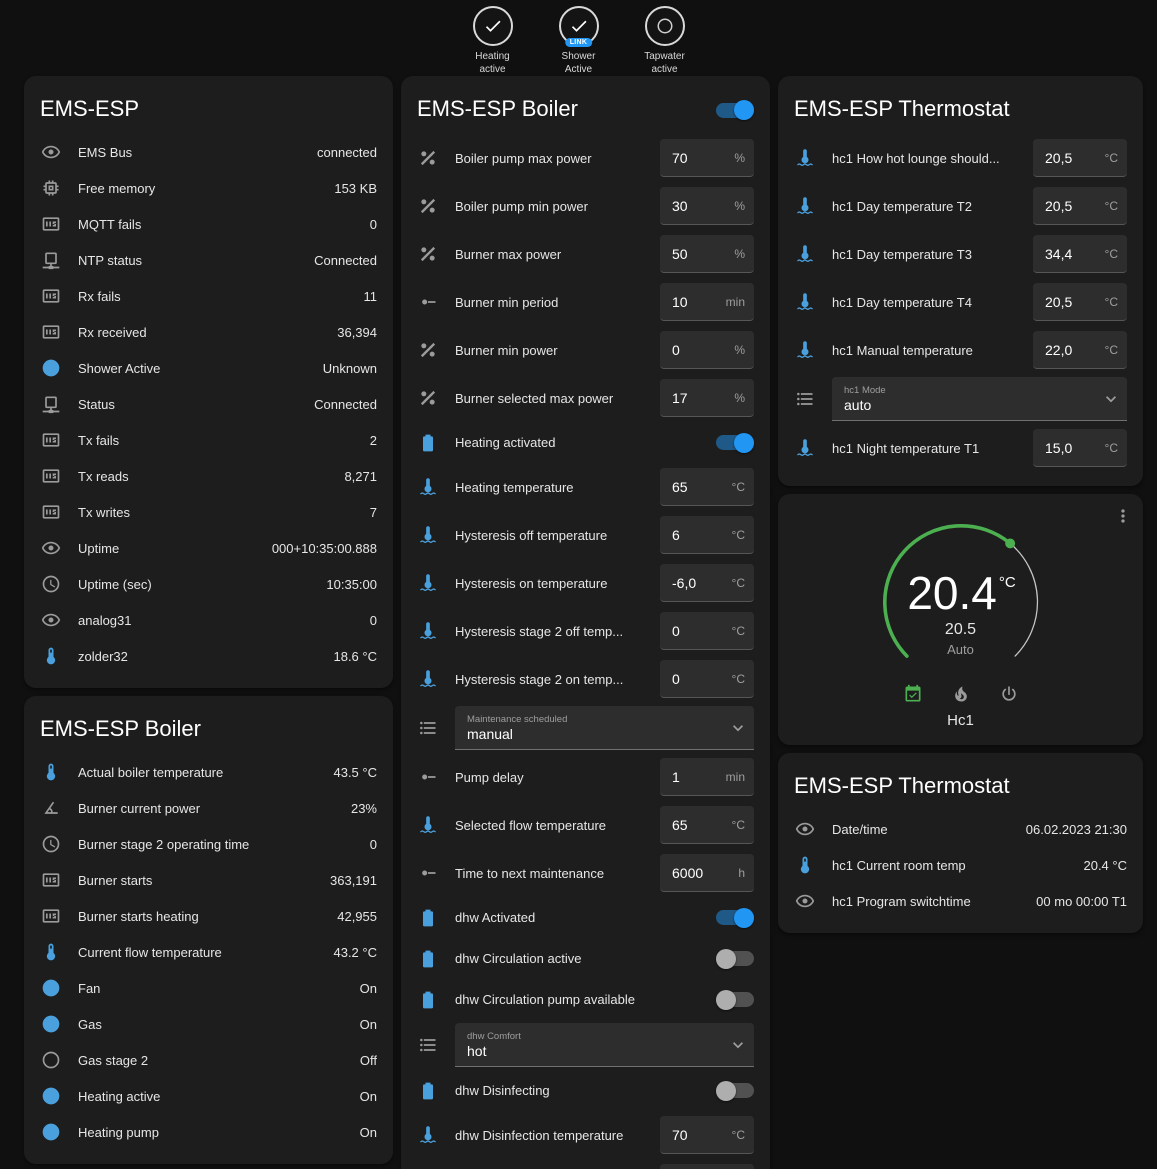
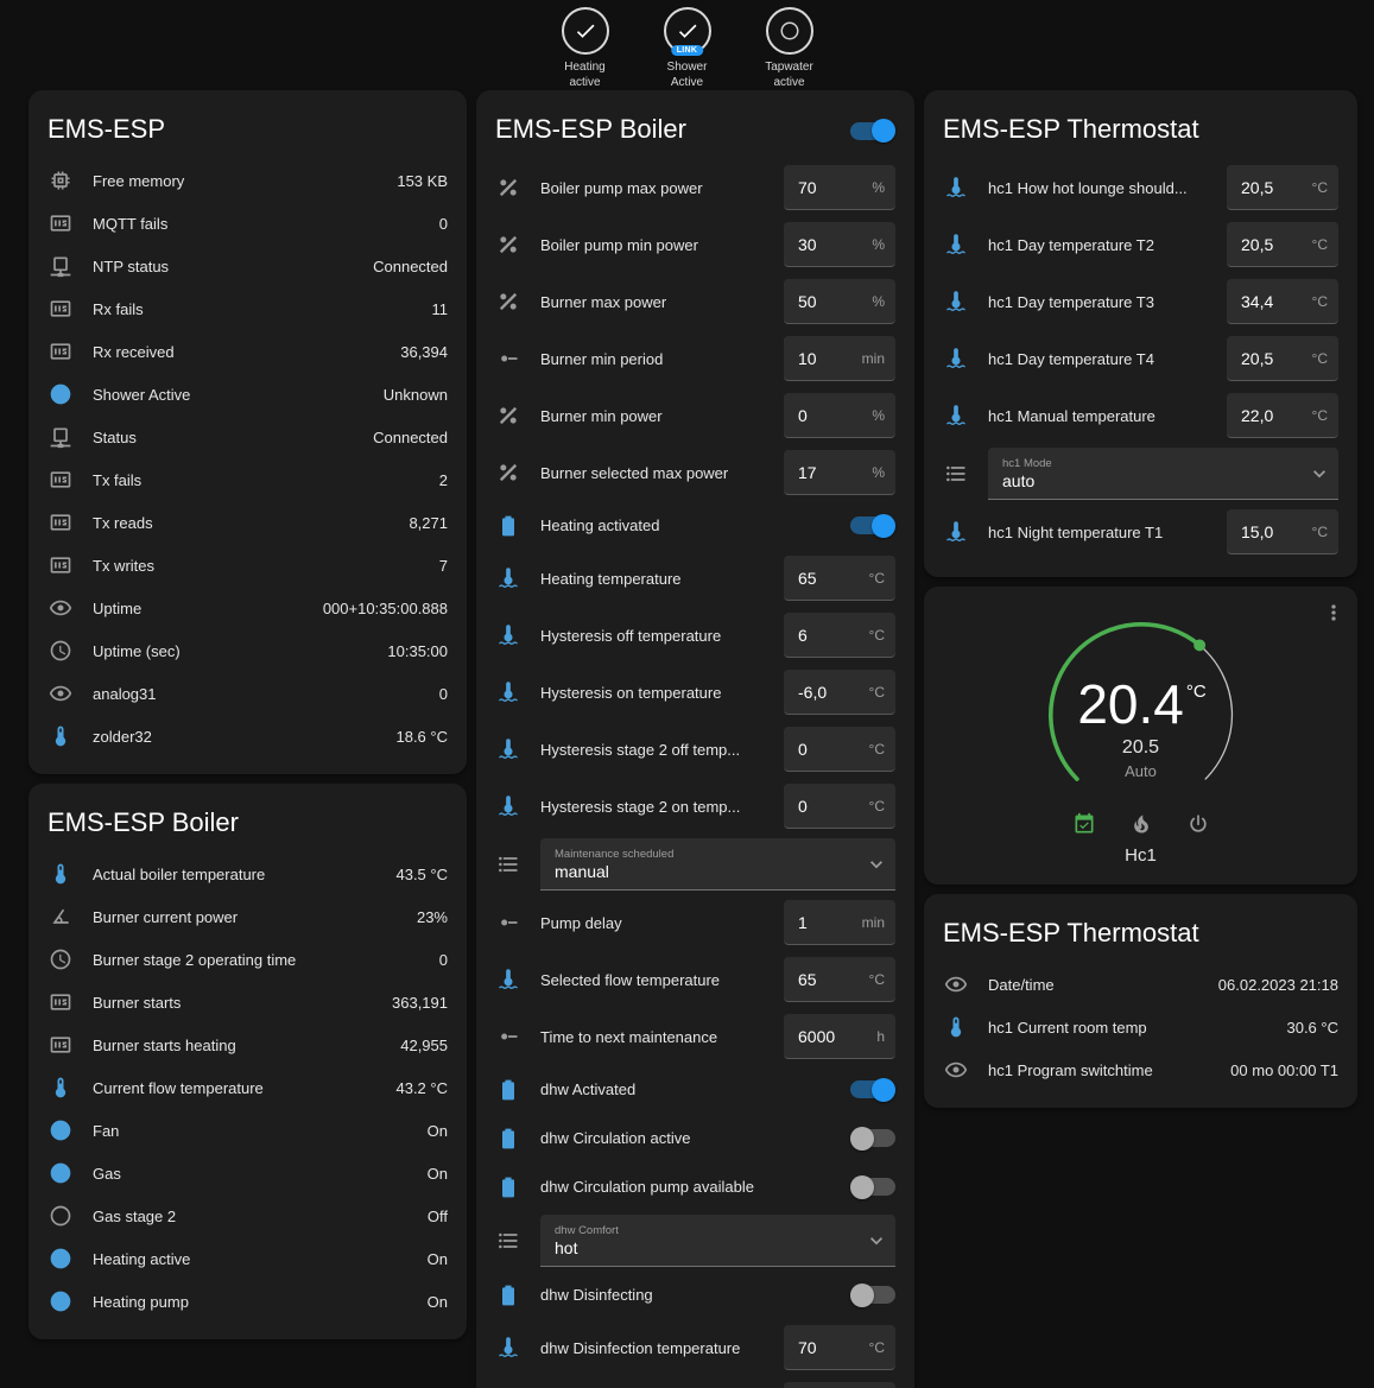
  Heating active
  Shower Active
  Tapwater active
  EMS-ESP
- EMS Bus
- connected
  Free memory
  153 KB
  MQTT fails
  0
  NTP status
  Connected
  Rx fails
  11
  Rx received
  36,394
  Shower Active
  Unknown
  Status
  Connected
  Tx fails
  2
  Tx reads
  8,271
  Tx writes
  7
  Uptime
  000+10:35:00.888
  Uptime (sec)
  10:35:00
  analog31
  0
  zolder32
  18.6 °C
  EMS-ESP Boiler
  Actual boiler temperature
  43.5 °C
  Burner current power
  23%
  Burner stage 2 operating time
  0
  Burner starts
  363,191
  Burner starts heating
  42,955
  Current flow temperature
  43.2 °C
  Fan
  On
  Gas
  On
  Gas stage 2
  Off
  Heating active
  On
  Heating pump
  On
  EMS-ESP Boiler
  Boiler pump max power
  70
  %
  Boiler pump min power
  30
  %
  Burner max power
  50
  %
  Burner min period
  10
  min
  Burner min power
  0
  %
  Burner selected max power
  17
  %
  Heating activated
  Heating temperature
  65
  °C
  Hysteresis off temperature
  6
  °C
  Hysteresis on temperature
  -6,0
  °C
  Hysteresis stage 2 off temp...
  0
  °C
  Hysteresis stage 2 on temp...
  0
  °C
  Maintenance scheduled
  manual
  Pump delay
  1
  min
  Selected flow temperature
  65
  °C
  Time to next maintenance
  6000
  h
  dhw Activated
  dhw Circulation active
  dhw Circulation pump available
  dhw Comfort
  hot
  dhw Disinfecting
  dhw Disinfection temperature
  70
  °C
  EMS-ESP Thermostat
  hc1 How hot lounge should...
  20,5
  °C
  hc1 Day temperature T2
  20,5
  °C
  hc1 Day temperature T3
  34,4
  °C
  hc1 Day temperature T4
  20,5
  °C
  hc1 Manual temperature
  22,0
  °C
  hc1 Mode
  auto
  hc1 Night temperature T1
  15,0
  °C
  20.4°C
  20.5
  Auto
  Hc1
  EMS-ESP Thermostat
  Date/time
- 06.02.2023 21:30
+ 06.02.2023 21:18
  hc1 Current room temp
- 20.4 °C
+ 30.6 °C
  hc1 Program switchtime
  00 mo 00:00 T1
